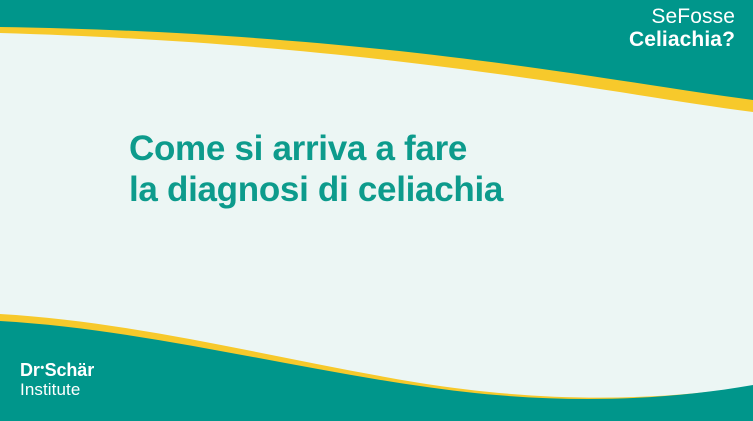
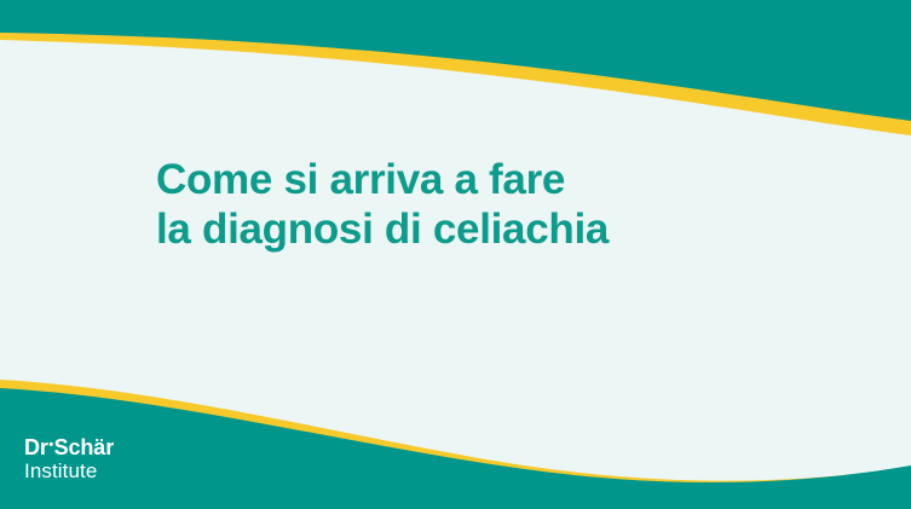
- SeFosse
- Celiachia?
  Come si arriva a fare
  la diagnosi di celiachia
  Dr•Schär
  Institute
